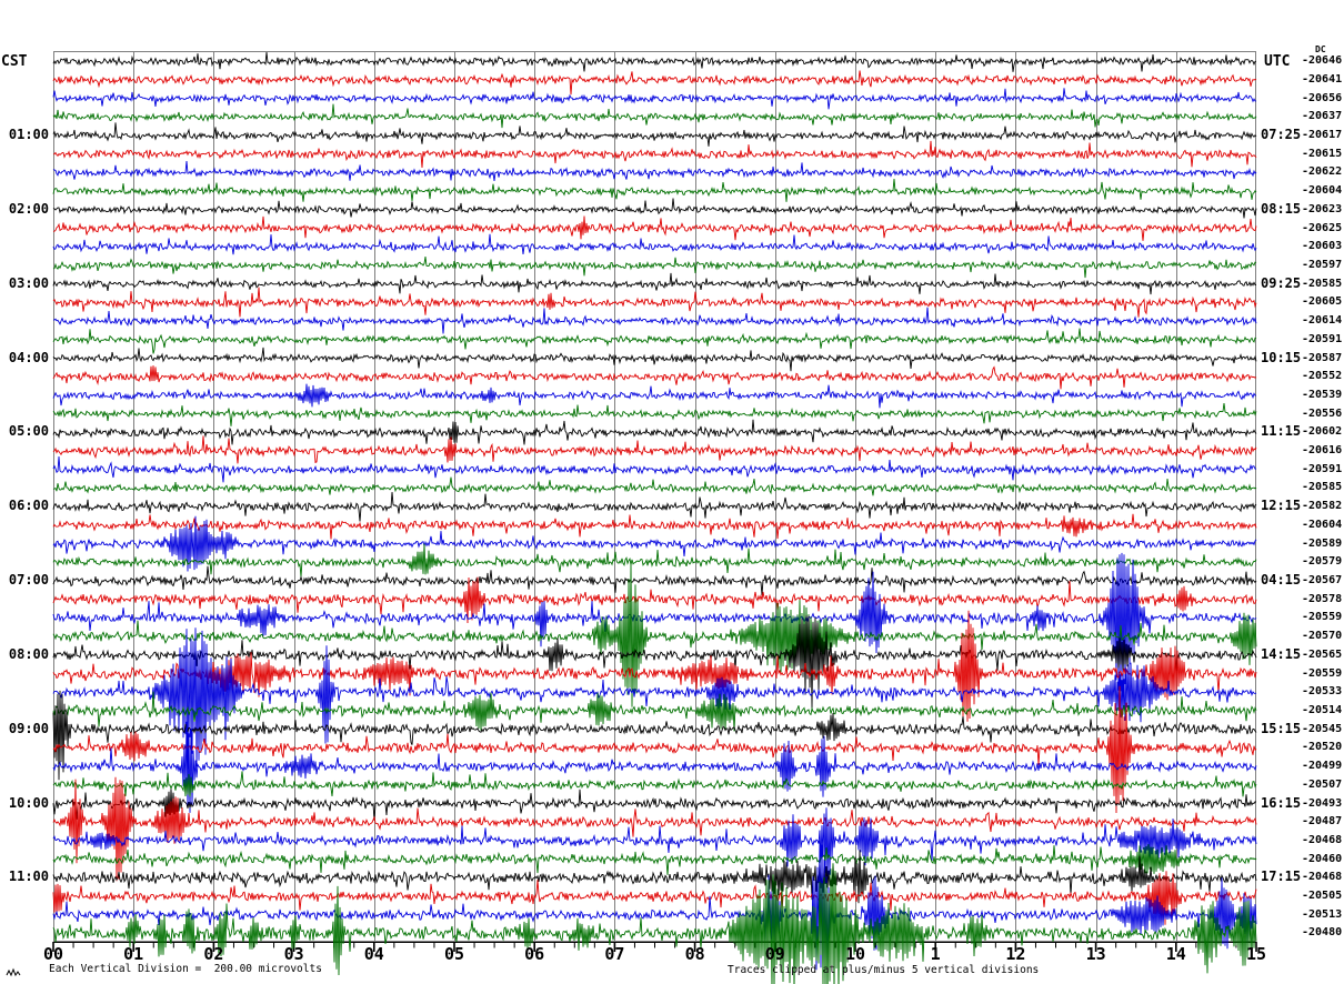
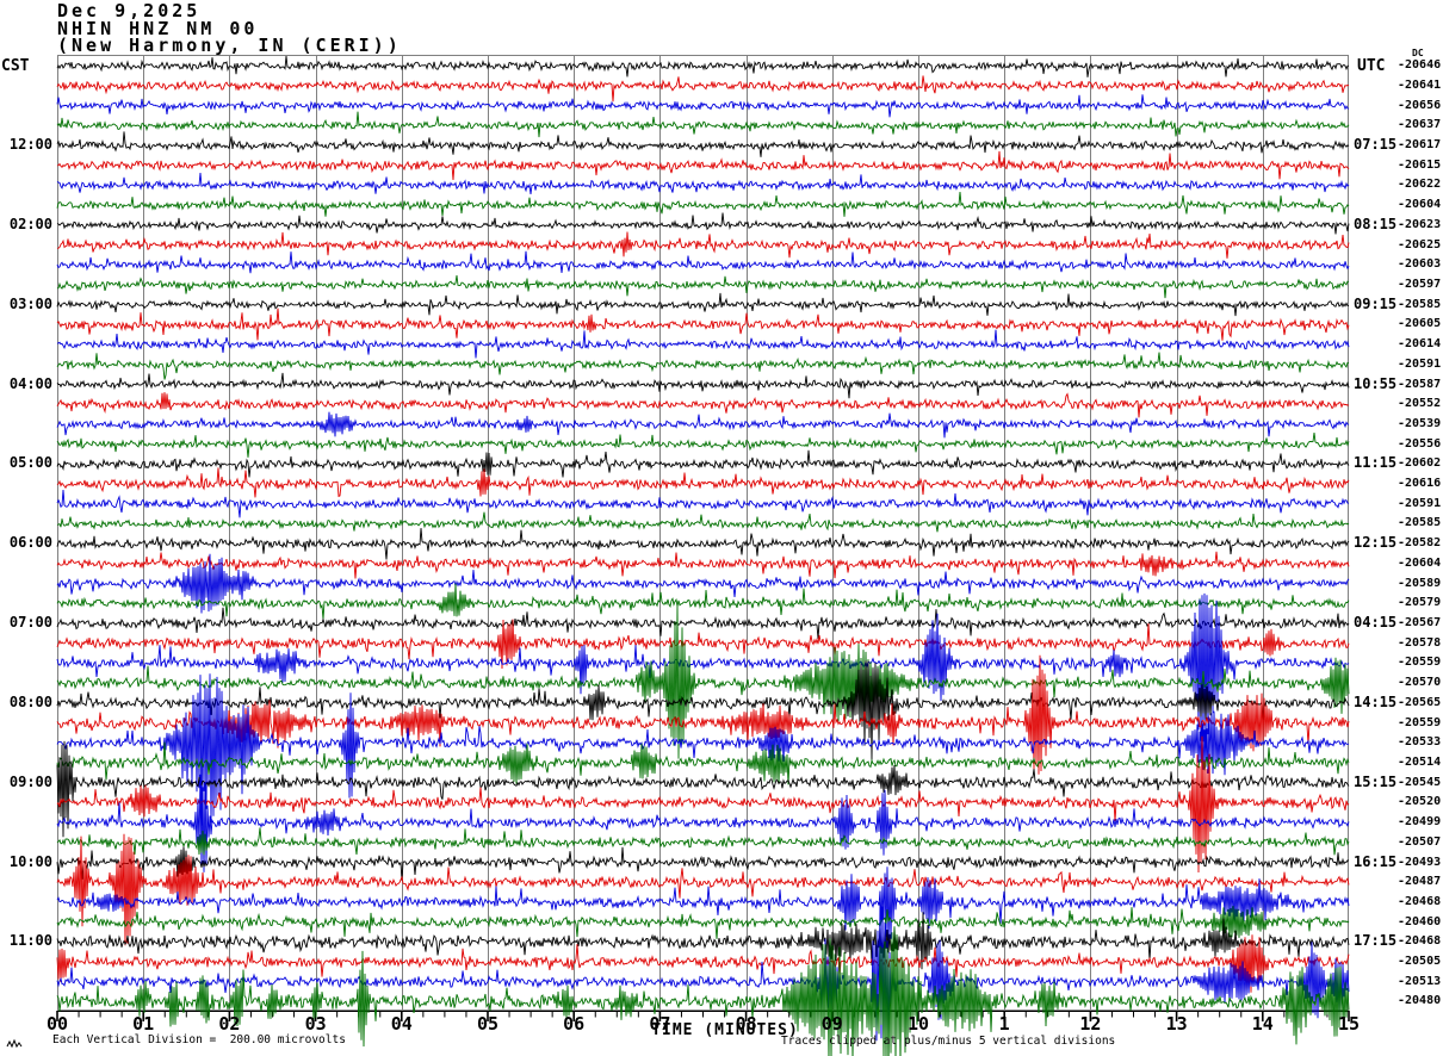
+ Dec 9,2025
+ NHIN HNZ NM 00
+ (New Harmony, IN (CERI))
  CST
  UTC
  DC
- 01:00
+ 12:00
  02:00
  03:00
  04:00
  05:00
  06:00
  07:00
  08:00
  09:00
  10:00
  11:00
- 07:25
+ 07:15
  08:15
- 09:25
+ 09:15
- 10:15
+ 10:55
  11:15
  12:15
  04:15
  14:15
  15:15
  16:15
  17:15
  -20646
  -20641
  -20656
  -20637
  -20617
  -20615
  -20622
  -20604
  -20623
  -20625
  -20603
  -20597
  -20585
  -20605
  -20614
  -20591
  -20587
  -20552
  -20539
  -20556
  -20602
  -20616
  -20591
  -20585
  -20582
  -20604
  -20589
  -20579
  -20567
  -20578
  -20559
  -20570
  -20565
  -20559
  -20533
  -20514
  -20545
  -20520
  -20499
  -20507
  -20493
  -20487
  -20468
  -20460
  -20468
  -20505
  -20513
  -20480
  00
  01
  02
  03
  04
  05
  06
  07
  08
  09
  10
  1
  12
  13
  14
  15
+ TIME (MINUTES)
  Each Vertical Division = 200.00 microvolts
  Traces clipped at plus/minus 5 vertical divisions
